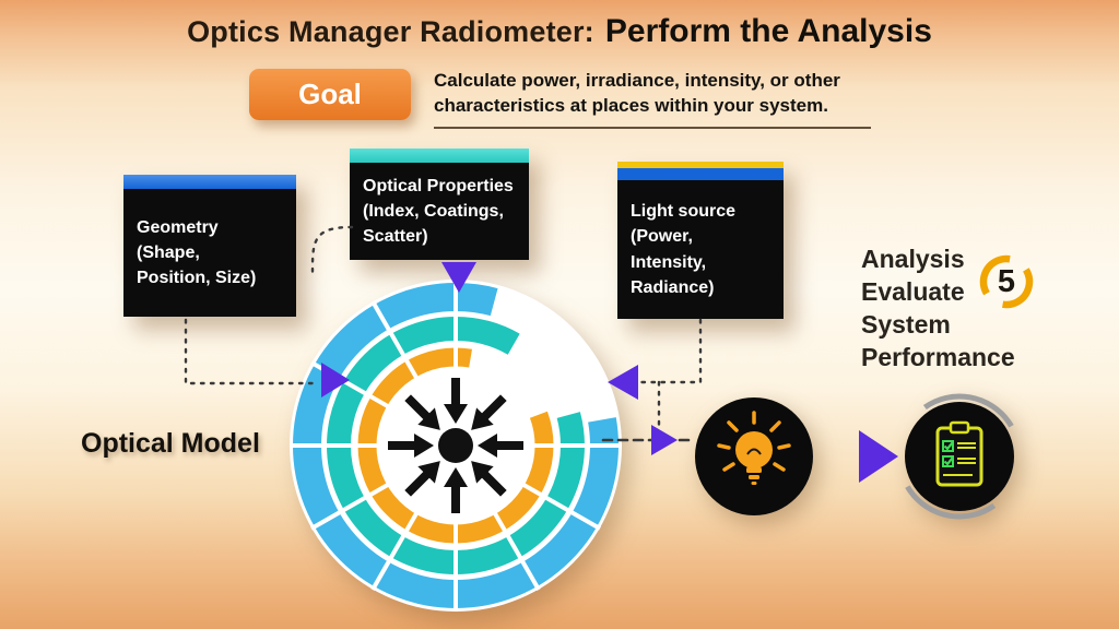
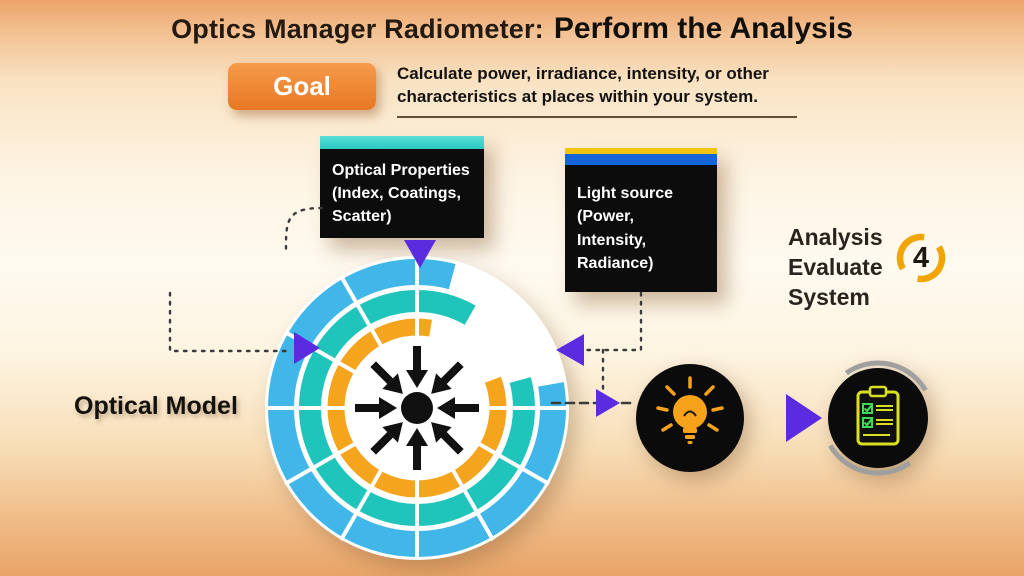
  Optics Manager Radiometer: Perform the Analysis
  Goal
  Calculate power, irradiance, intensity, or other
  characteristics at places within your system.
- Geometry
- (Shape,
- Position, Size)
  Optical Properties
  (Index, Coatings,
  Scatter)
  Light source
  (Power, Intensity,
  Radiance)
  Optical Model
  Analysis
  Evaluate
  System
- Performance
- 5
+ 4
